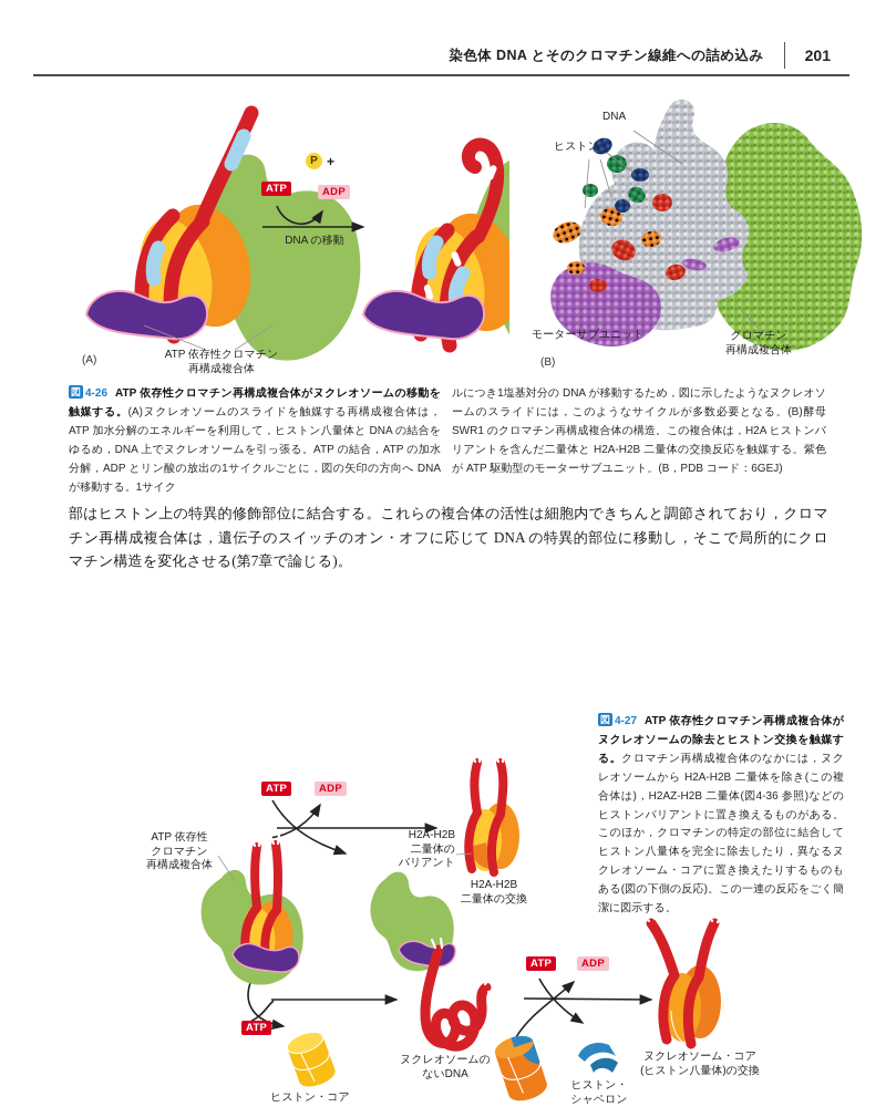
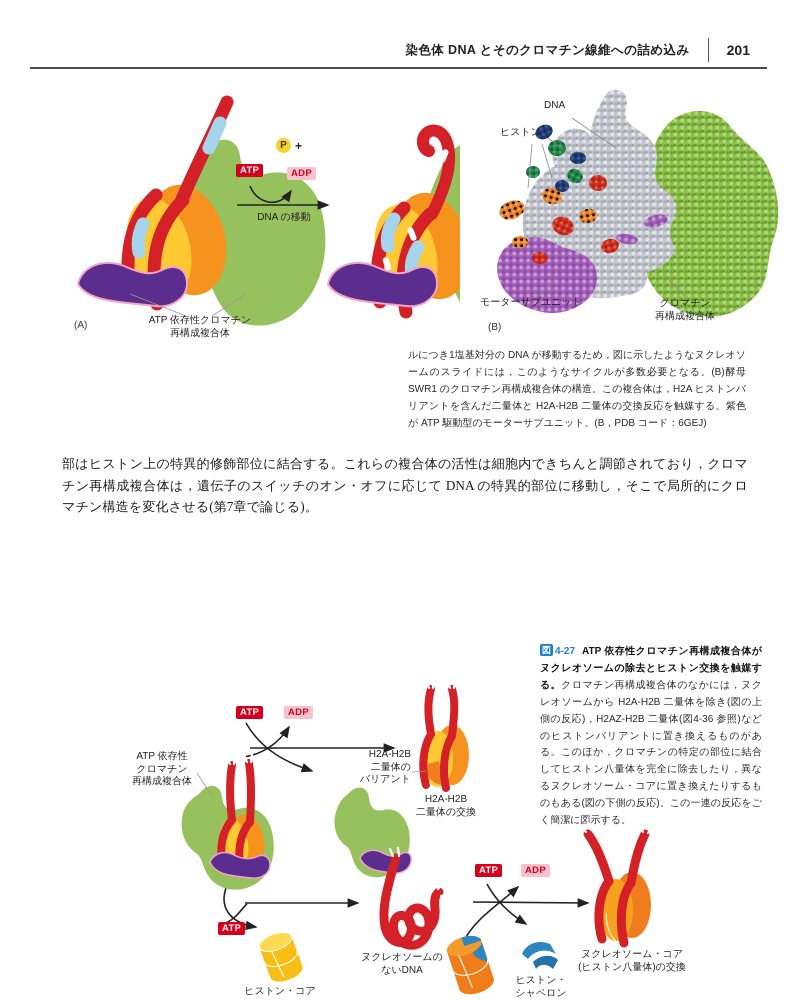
  染色体 DNA とそのクロマチン線維への詰め込み
  201
  ATP
  P
  +
  ADP
  DNA の移動
  ATP 依存性クロマチン
  再構成複合体
  (A)
  DNA
  ヒストン
  モーターサブユニット
  クロマチン
  再構成複合体
  (B)
- 図 4-26 ATP 依存性クロマチン再構成複合体がヌクレオソームの移動を触媒する。(A)ヌクレオソームのスライドを触媒する再構成複合体は，ATP 加水分解のエネルギーを利用して，ヒストン八量体と DNA の結合をゆるめ，DNA 上でヌクレオソームを引っ張る。ATP の結合，ATP の加水分解，ADP とリン酸の放出の1サイクルごとに，図の矢印の方向へ DNA が移動する。1サイク
  ルにつき1塩基対分の DNA が移動するため，図に示したようなヌクレオソームのスライドには，このようなサイクルが多数必要となる。(B)酵母 SWR1 のクロマチン再構成複合体の構造。この複合体は，H2A ヒストンバリアントを含んだ二量体と H2A-H2B 二量体の交換反応を触媒する。紫色が ATP 駆動型のモーターサブユニット。(B，PDB コード：6GEJ)
  部はヒストン上の特異的修飾部位に結合する。これらの複合体の活性は細胞内できちんと調節されており，クロマチン再構成複合体は，遺伝子のスイッチのオン・オフに応じて DNA の特異的部位に移動し，そこで局所的にクロマチン構造を変化させる(第7章で論じる)。
- 図 4-27 ATP 依存性クロマチン再構成複合体がヌクレオソームの除去とヒストン交換を触媒する。クロマチン再構成複合体のなかには，ヌクレオソームから H2A-H2B 二量体を除き(この複合体は)，H2AZ-H2B 二量体(図4-36 参照)などのヒストンバリアントに置き換えるものがある。このほか，クロマチンの特定の部位に結合してヒストン八量体を完全に除去したり，異なるヌクレオソーム・コアに置き換えたりするものもある(図の下側の反応)。この一連の反応をごく簡潔に図示する。
+ 図 4-27 ATP 依存性クロマチン再構成複合体がヌクレオソームの除去とヒストン交換を触媒する。クロマチン再構成複合体のなかには，ヌクレオソームから H2A-H2B 二量体を除き(図の上側の反応)，H2AZ-H2B 二量体(図4-36 参照)などのヒストンバリアントに置き換えるものがある。このほか，クロマチンの特定の部位に結合してヒストン八量体を完全に除去したり，異なるヌクレオソーム・コアに置き換えたりするものもある(図の下側の反応)。この一連の反応をごく簡潔に図示する。
  ATP 依存性
  クロマチン
  再構成複合体
  ATP
  ADP
  H2A-H2B
  二量体の
  バリアント
  H2A-H2B
  二量体の交換
  ATP
  ヒストン・コア
  ヌクレオソームの
  ないDNA
  ATP
  ADP
  ヒストン・
  シャペロン
  ヌクレオソーム・コア
  (ヒストン八量体)の交換
